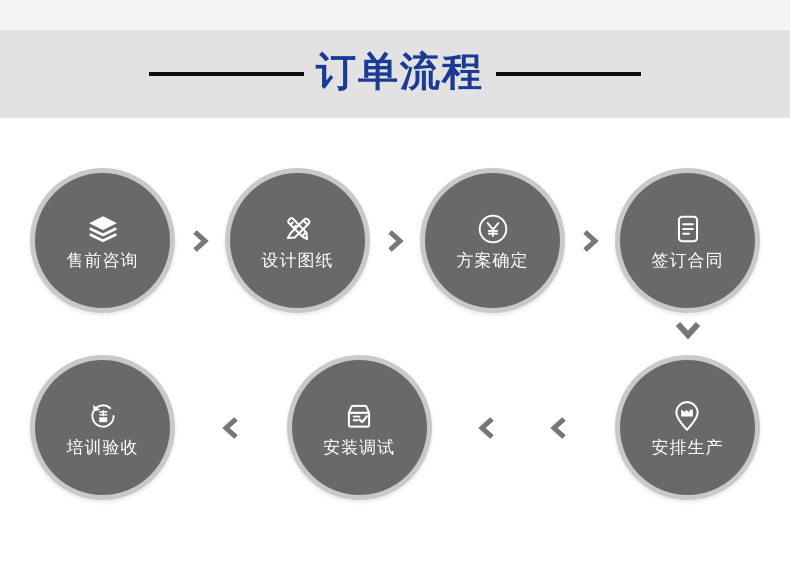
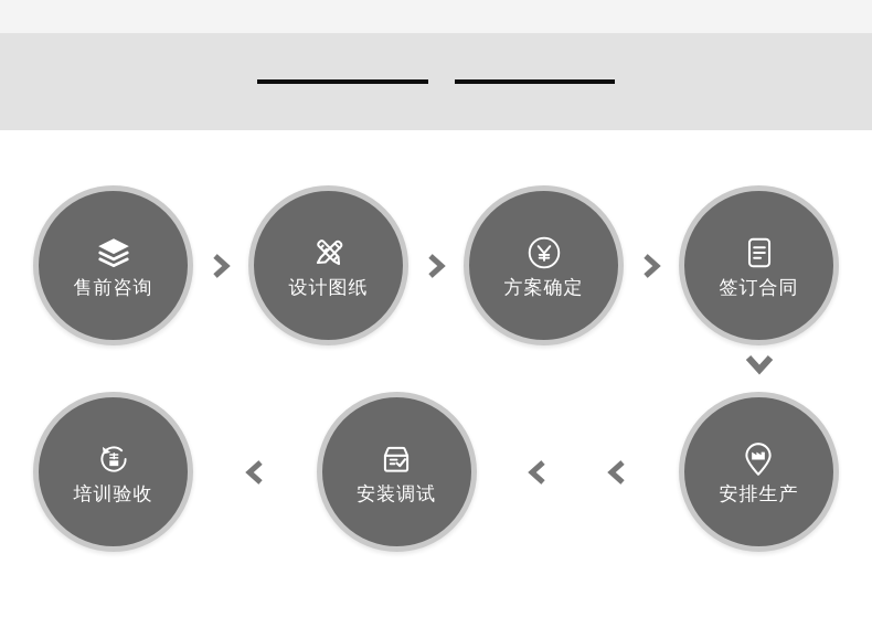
- 订单流程
  售前咨询
  设计图纸
  方案确定
  签订合同
  培训验收
  安装调试
  安排生产
